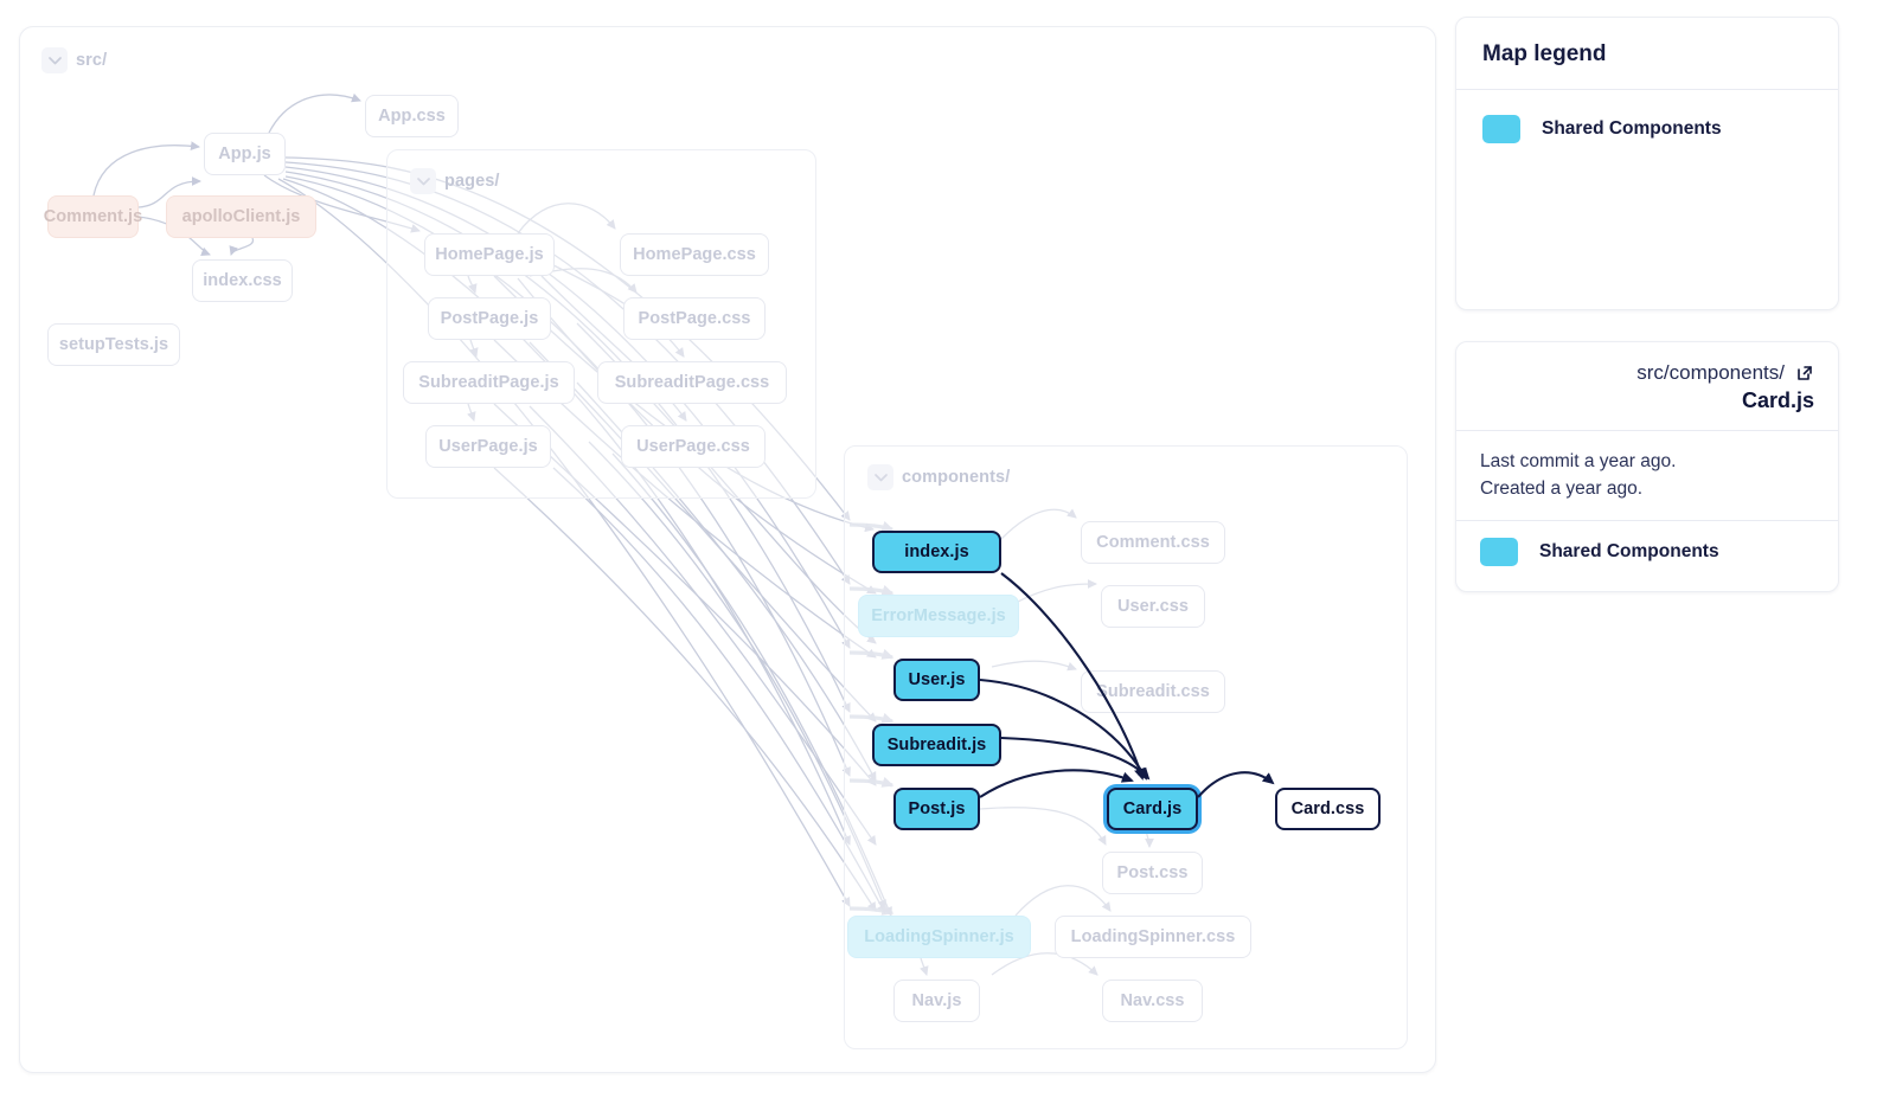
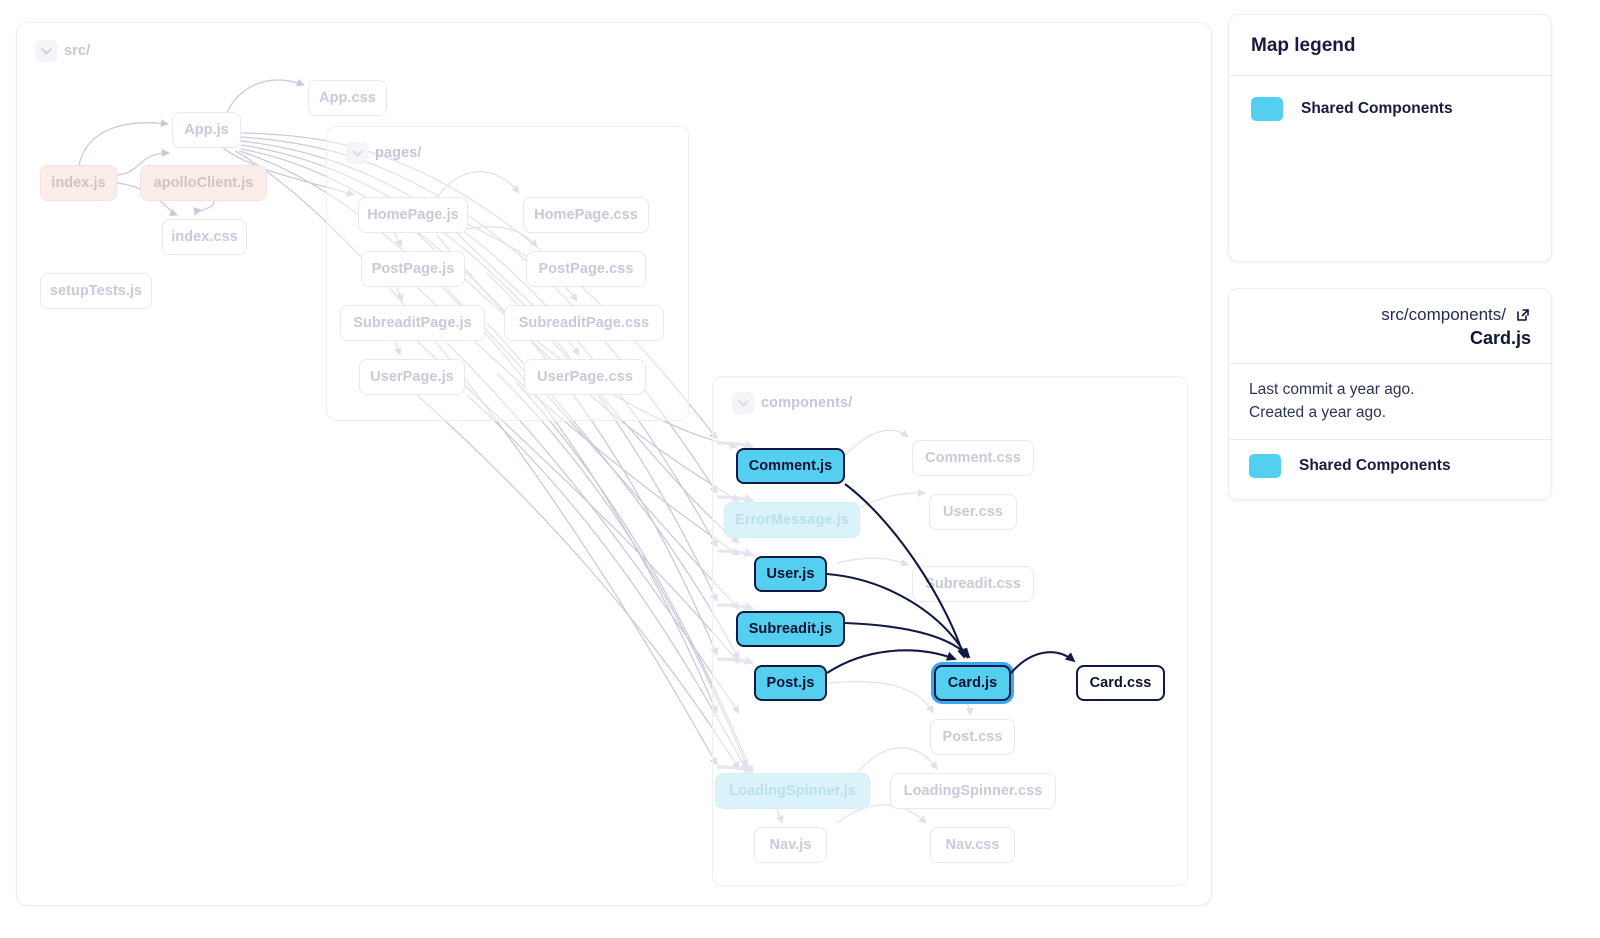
  src/
  pages/
  components/
  App.css
  App.js
- Comment.js
+ index.js
  apolloClient.js
  index.css
  setupTests.js
  HomePage.js
  HomePage.css
  PostPage.js
  PostPage.css
  SubreaditPage.js
  SubreaditPage.css
  UserPage.js
  UserPage.css
- index.js
+ Comment.js
  Comment.css
  ErrorMessage.js
  User.css
  User.js
  ubreadit.css
  Subreadit.js
  Post.js
  Card.js
  Card.css
  Post.css
  LoadingSpinner.js
  LoadingSpinner.css
  Nav.js
  Nav.css
  Map legend
  Shared Components
  src/components/
  Card.js
  Last commit a year ago.
  Created a year ago.
  Shared Components
